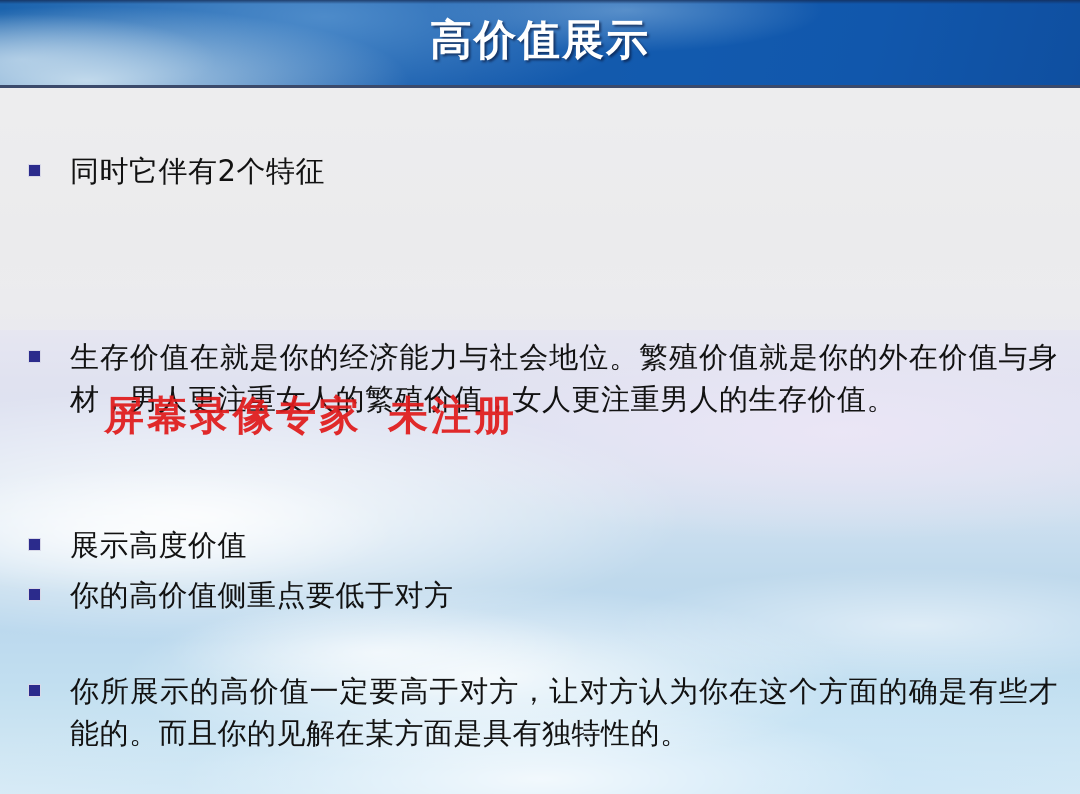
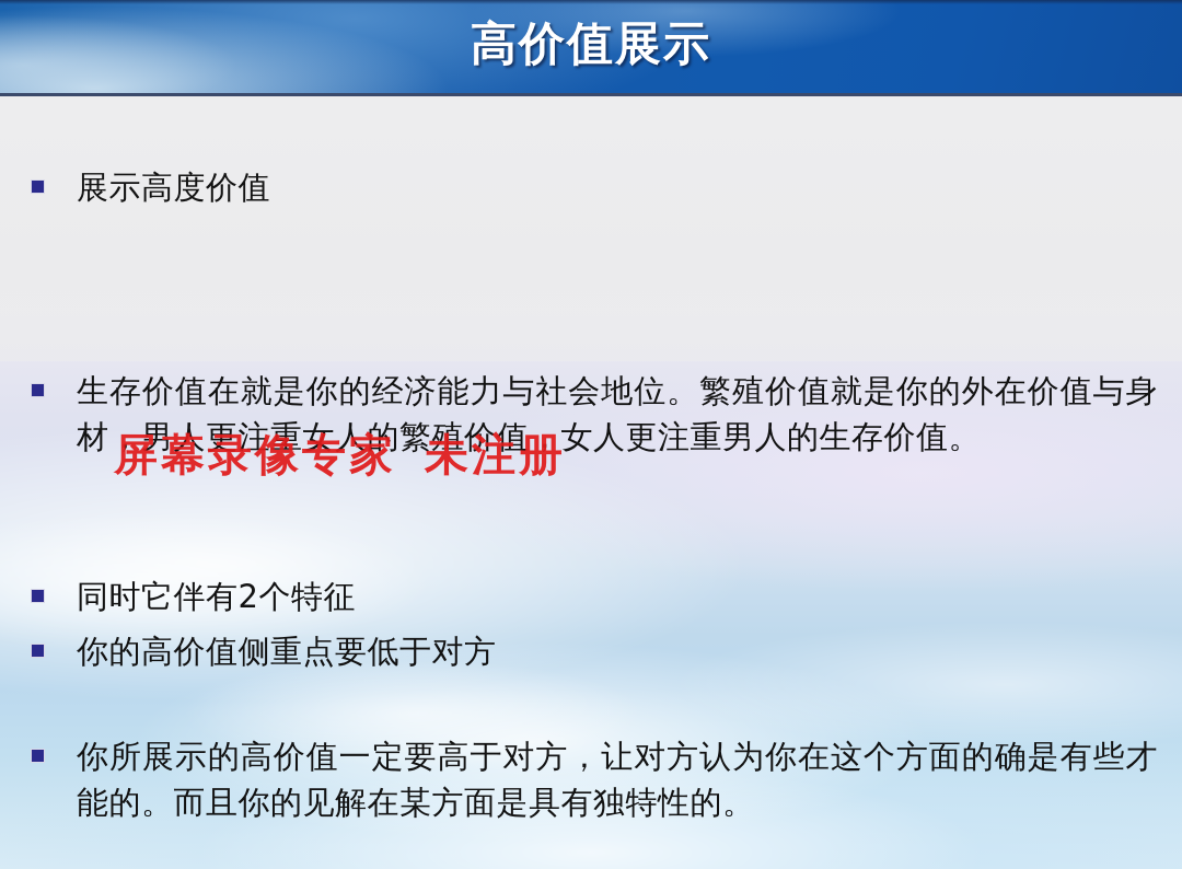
  高价值展示
- 同时它伴有2个特征
+ 展示高度价值
  生存价值在就是你的经济能力与社会地位。繁殖价值就是你的外在价值与身材，男人更注重女人的繁殖价值，女人更注重男人的生存价值。
- 展示高度价值
+ 同时它伴有2个特征
  你的高价值侧重点要低于对方
  你所展示的高价值一定要高于对方，让对方认为你在这个方面的确是有些才能的。而且你的见解在某方面是具有独特性的。
  屏幕录像专家 未注册
